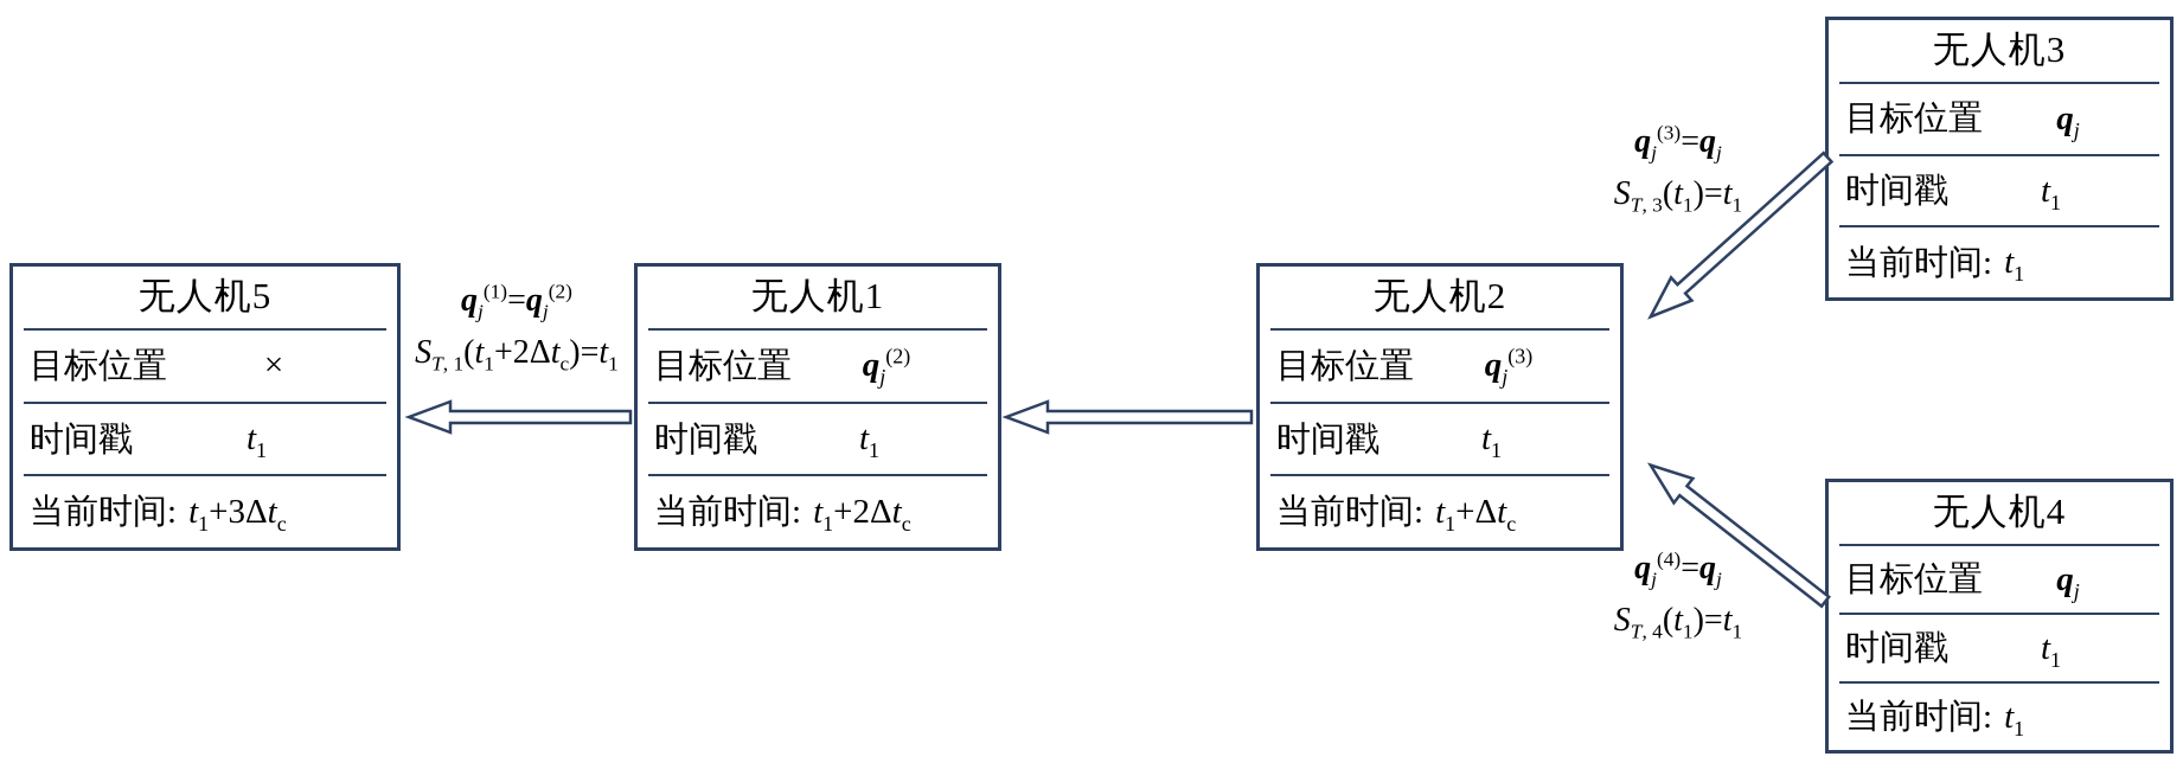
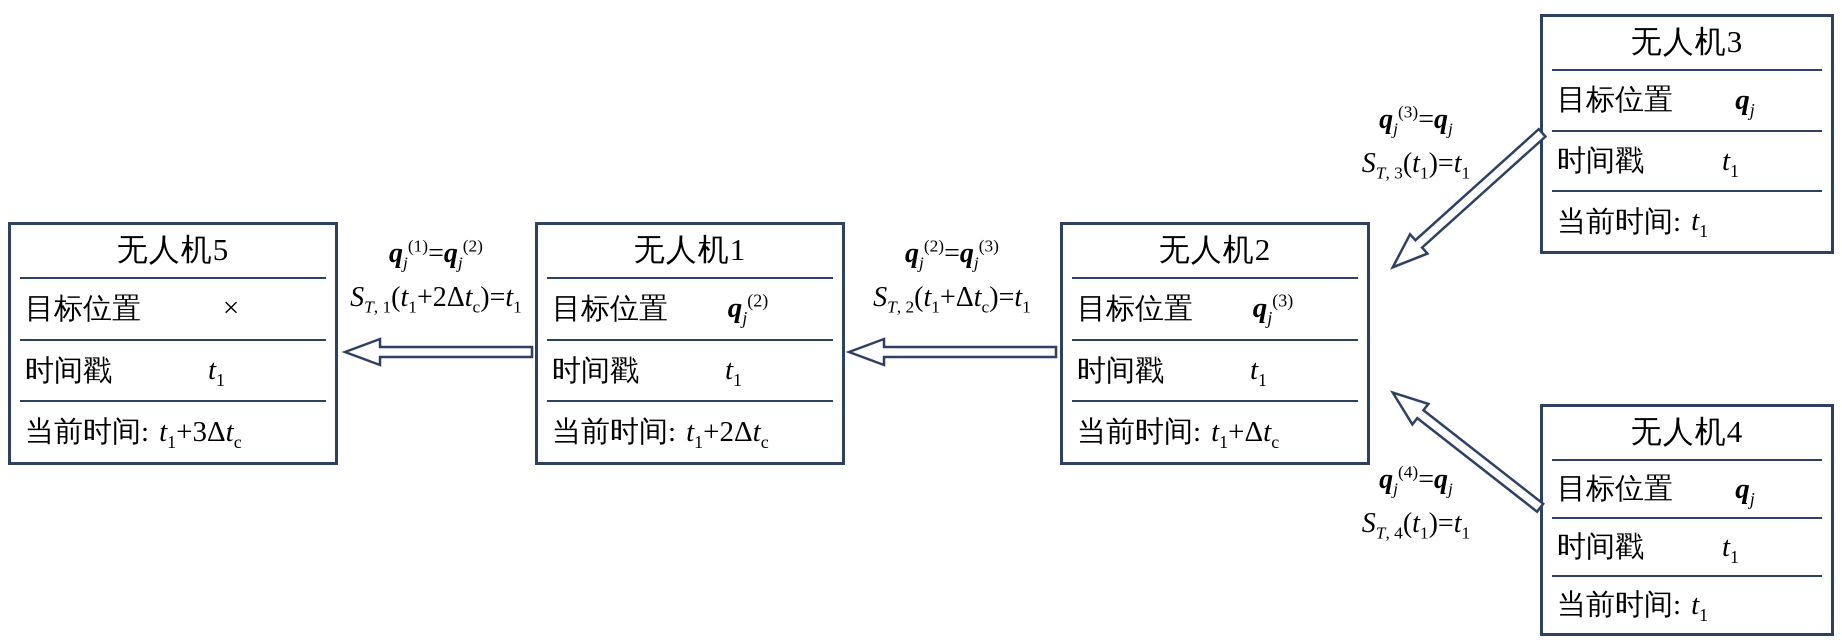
  无人机5
  目标位置
  ×
  时间戳
  t1
  当前时间:
  t1+3Δtc
  无人机1
  目标位置
  qj(2)
  时间戳
  t1
  当前时间:
  t1+2Δtc
  无人机2
  目标位置
  qj(3)
  时间戳
  t1
  当前时间:
  t1+Δtc
  无人机3
  目标位置
  qj
  时间戳
  t1
  当前时间:
  t1
  无人机4
  目标位置
  qj
  时间戳
  t1
  当前时间:
  t1
  qj(3)=qj
  ST, 3(t1)=t1
  qj(4)=qj
  ST, 4(t1)=t1
+ qj(2)=qj(3)
+ ST, 2(t1+Δtc)=t1
  qj(1)=qj(2)
  ST, 1(t1+2Δtc)=t1
